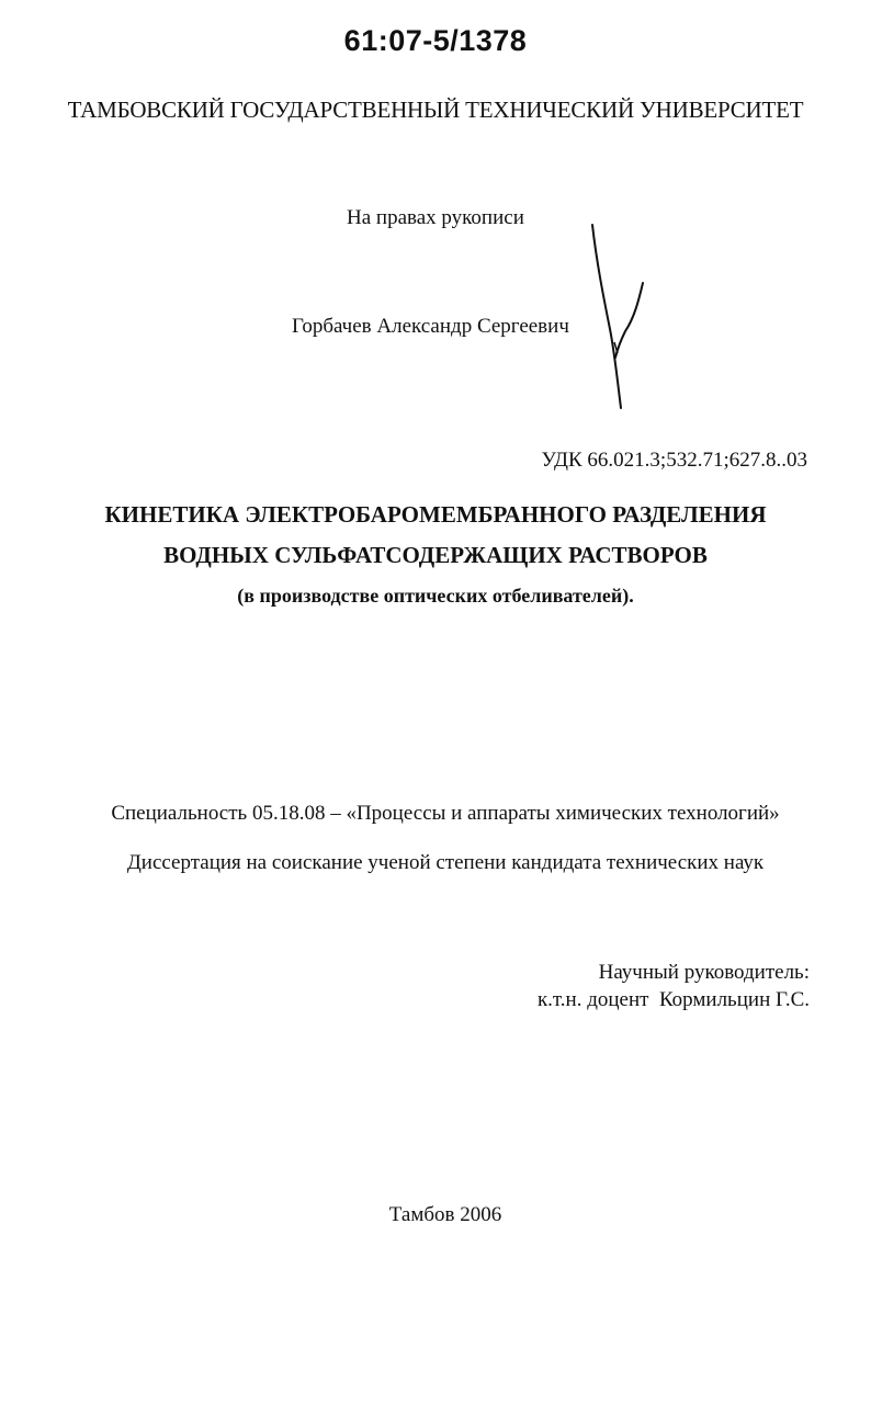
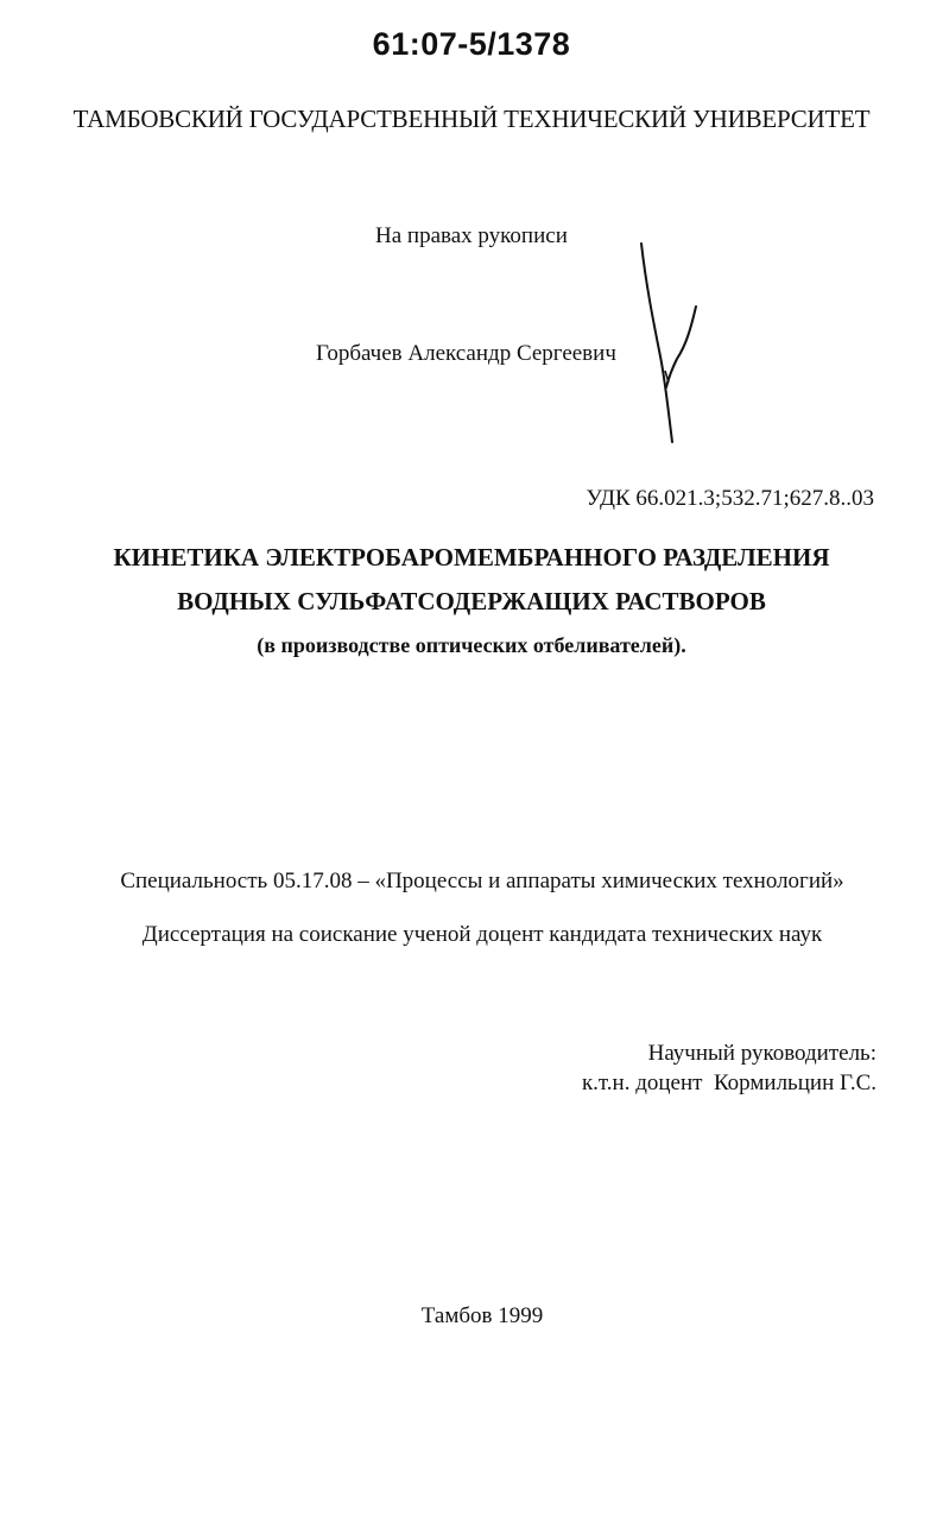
  61:07-5/1378
  ТАМБОВСКИЙ ГОСУДАРСТВЕННЫЙ ТЕХНИЧЕСКИЙ УНИВЕРСИТЕТ
  На правах рукописи
  Горбачев Александр Сергеевич
  УДК 66.021.3;532.71;627.8..03
  КИНЕТИКА ЭЛЕКТРОБАРОМЕМБРАННОГО РАЗДЕЛЕНИЯ
  ВОДНЫХ СУЛЬФАТСОДЕРЖАЩИХ РАСТВОРОВ
  (в производстве оптических отбеливателей).
- Специальность 05.18.08 – «Процессы и аппараты химических технологий»
+ Специальность 05.17.08 – «Процессы и аппараты химических технологий»
- Диссертация на соискание ученой степени кандидата технических наук
+ Диссертация на соискание ученой доцент кандидата технических наук
  Научный руководитель:
  к.т.н. доцент Кормильцин Г.С.
- Тамбов 2006
+ Тамбов 1999
